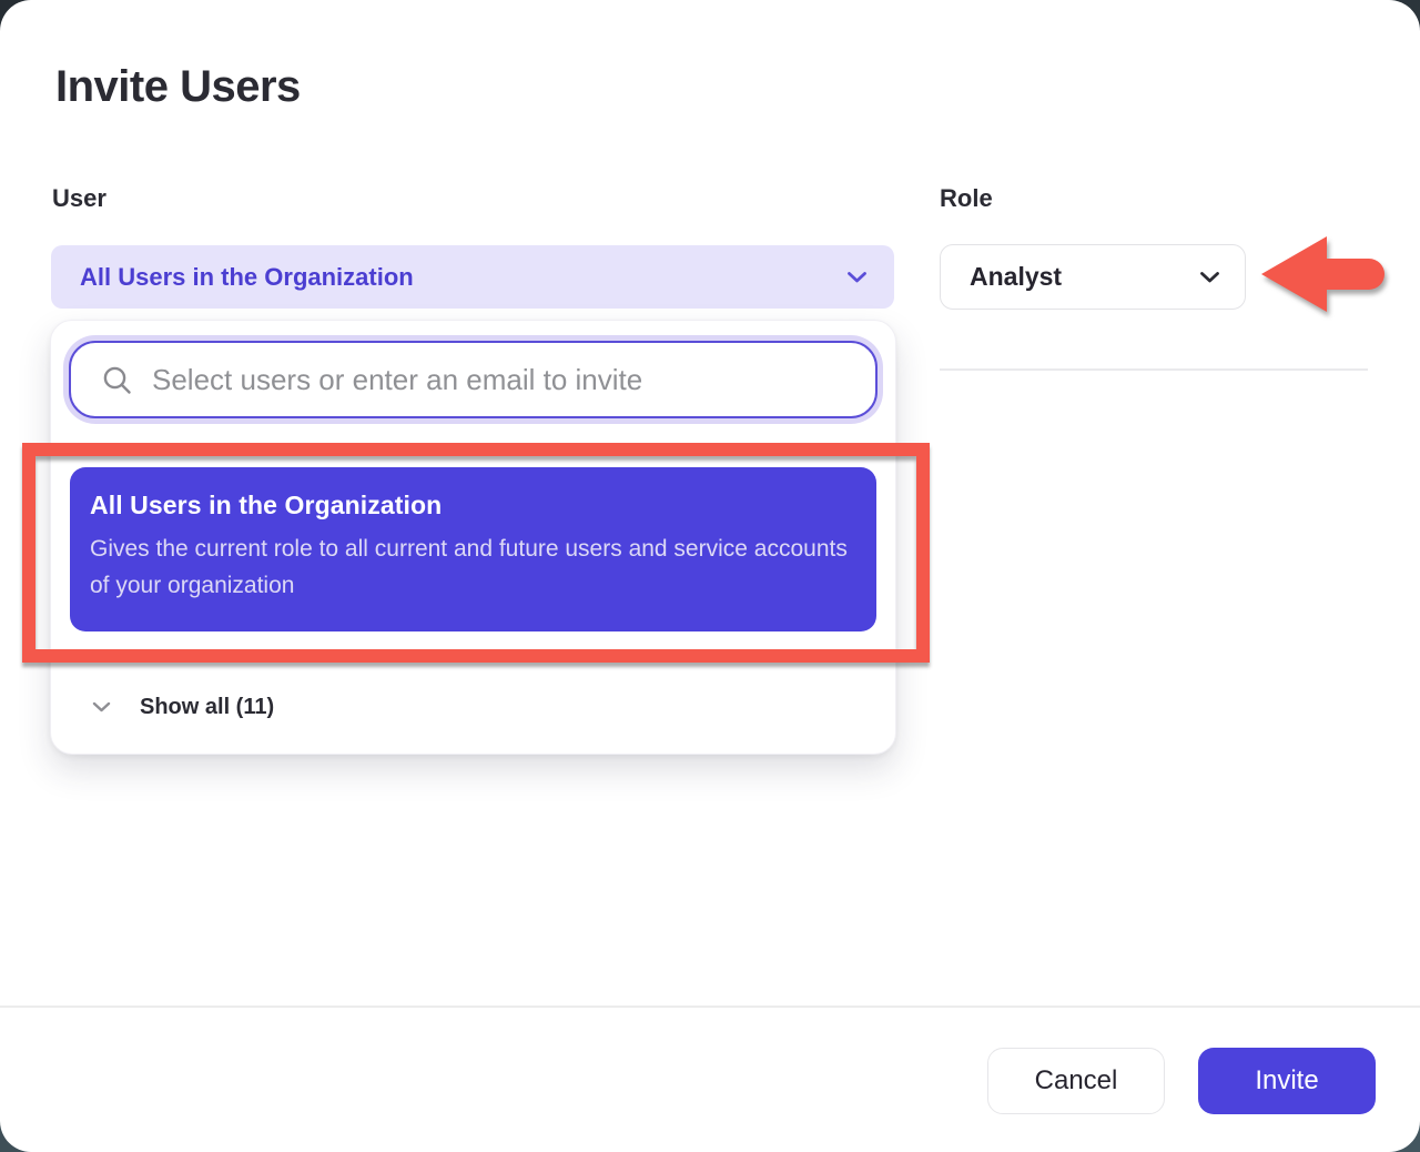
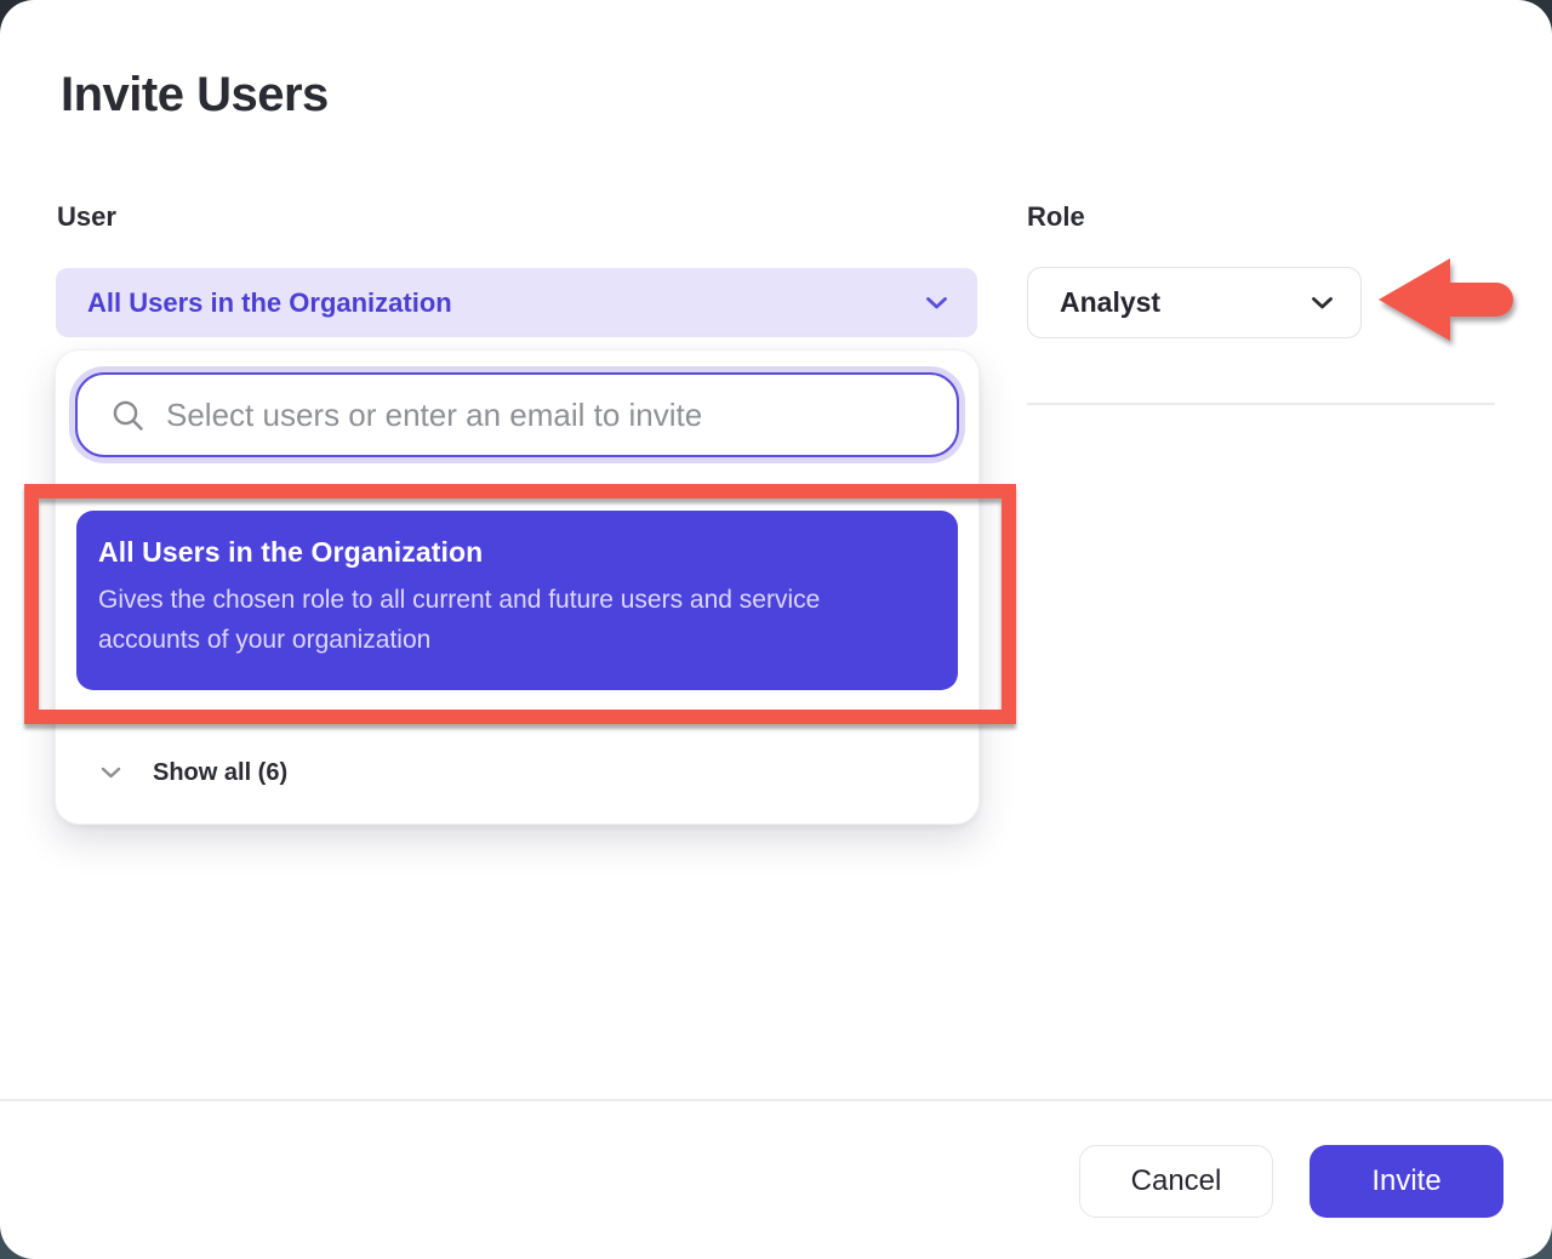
  Invite Users
  User
  All Users in the Organization
  Role
  Analyst
  Select users or enter an email to invite
  All Users in the Organization
- Gives the current role to all current and future users and service accounts of your organization
+ Gives the chosen role to all current and future users and service accounts of your organization
- Show all (11)
+ Show all (6)
  Cancel
  Invite
